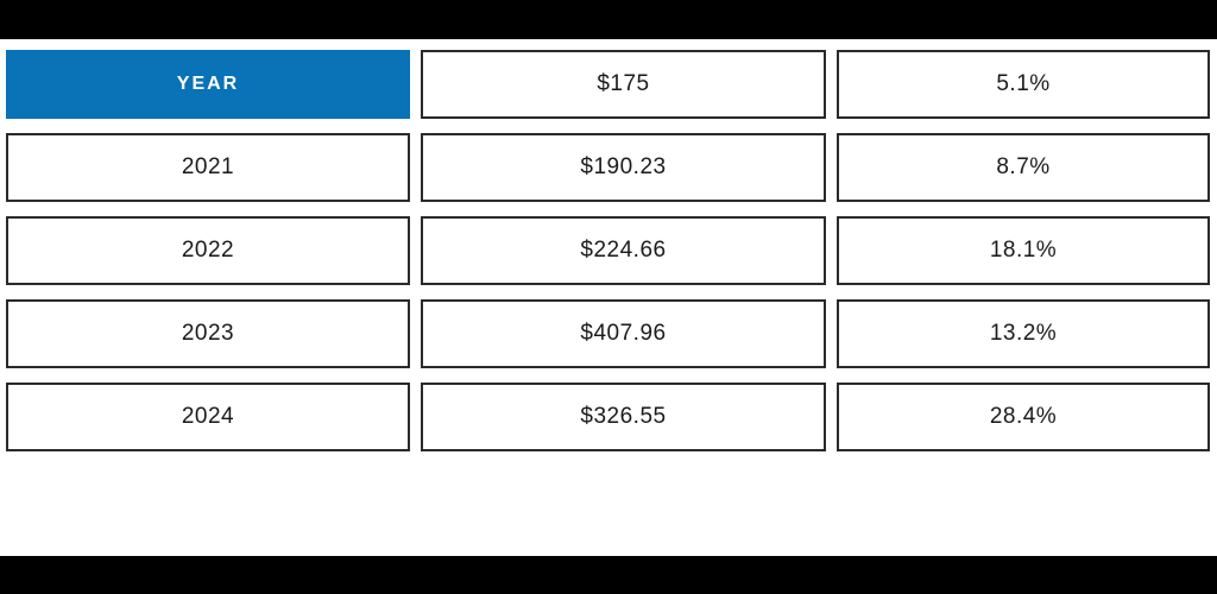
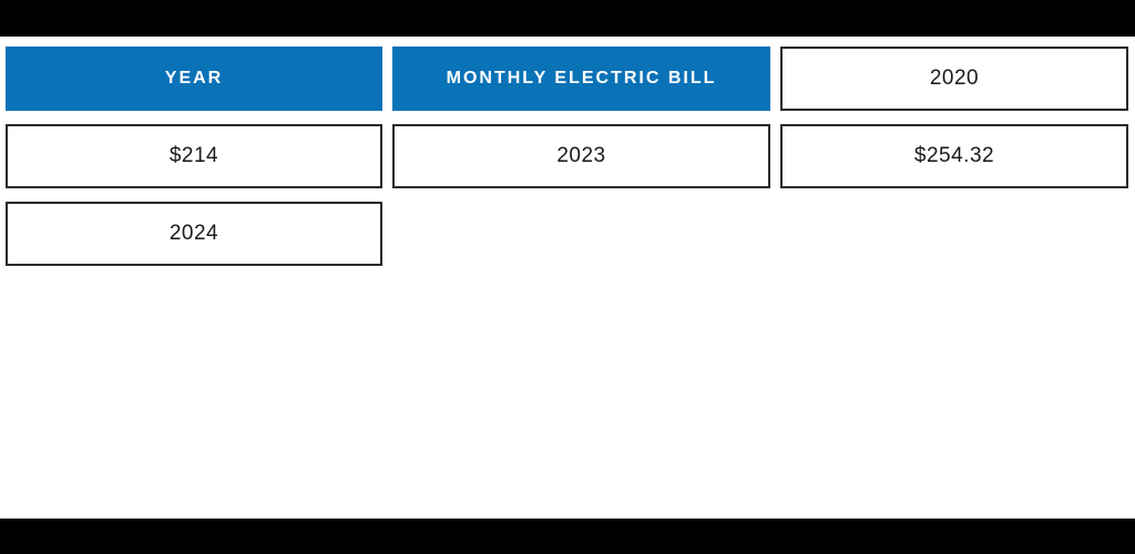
  YEAR
+ MONTHLY ELECTRIC BILL
+ 2020
- $175
+ $214
- 5.1%
- 2021
- $190.23
- 8.7%
- 2022
- $224.66
- 18.1%
  2023
- $407.96
+ $254.32
- 13.2%
  2024
- $326.55
- 28.4%
